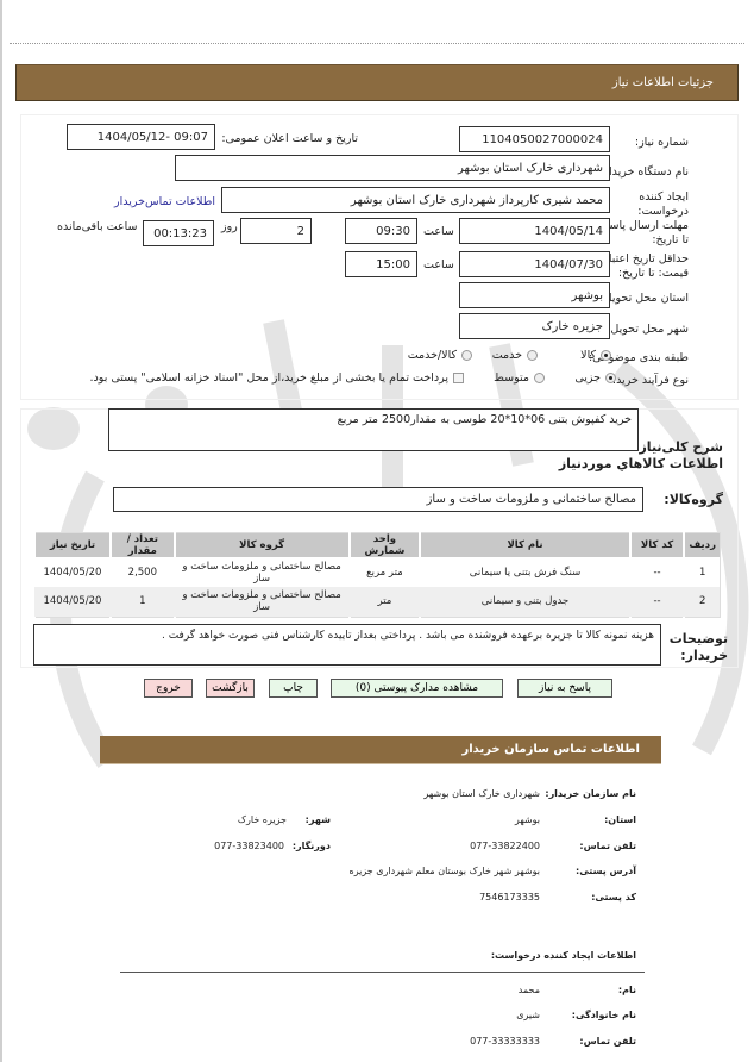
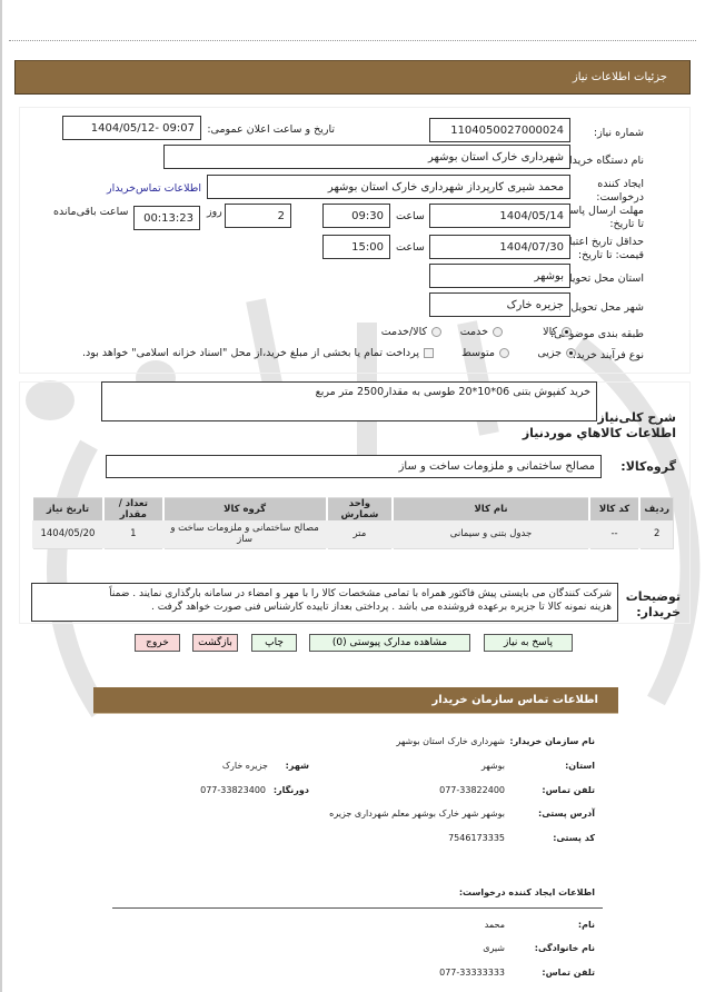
  جزئیات اطلاعات نیاز
  شماره نیاز:
  1104050027000024
  تاریخ و ساعت اعلان عمومی:
  1404/05/12- 09:07
  نام دستگاه خریدا
  شهرداری خارک استان بوشهر
  ایجاد کننده درخواست:
  محمد شیری کارپرداز شهرداری خارک استان بوشهر
  اطلاعات تماس‌خریدار
  مهلت ارسال پاس تا تاریخ:
  1404/05/14
  ساعت
  09:30
  2
  روز
  00:13:23
  ساعت باقی‌مانده
  حداقل تاریخ اعتبا قیمت: تا تاریخ:
  1404/07/30
  ساعت
  15:00
  استان محل تحوی
  بوشهر
  شهر محل تحویل
  جزیره خارک
  طبقه بندی موضوی:
  کالا
  خدمت
  کالا/خدمت
  نوع فرآیند خرید
  جزیی
  متوسط
- پرداخت تمام یا بخشی از مبلغ خرید،از محل "اسناد خزانه اسلامی" پستی بود.
+ پرداخت تمام یا بخشی از مبلغ خرید،از محل "اسناد خزانه اسلامی" خواهد بود.
  شرح کلی‌نیاز
  خرید کفپوش بتنی 06*10*20 طوسی به مقدار2500 متر مربع
  اطلاعات کالاهاي موردنیاز
  گروه‌کالا:
  مصالح ساختمانی و ملزومات ساخت و ساز
  ردیف	کد کالا	نام کالا	واحد شمارش	گروه کالا	تعداد / مقدار	تاریخ نیاز
- 1	--	سنگ فرش بتنی یا سیمانی	متر مربع	مصالح ساختمانی و ملزومات ساخت و ساز	2,500	1404/05/20
  2	--	جدول بتنی و سیمانی	متر	مصالح ساختمانی و ملزومات ساخت و ساز	1	1404/05/20
  توضیحات خریدار:
+ شرکت کنندگان می بایستی پیش فاکتور همراه با تمامی مشخصات کالا را با مهر و امضاء در سامانه بارگذاری نمایند . ضمناً
  هزینه نمونه کالا تا جزیره برعهده فروشنده می باشد . پرداختی بعداز تاییده کارشناس فنی صورت خواهد گرفت .
  پاسخ به نیاز
  مشاهده مدارک پیوستی (0)
  چاپ
  بازگشت
  خروج
  اطلاعات تماس سازمان خریدار
  نام سازمان خریدار:
  شهرداری خارک استان بوشهر
  استان:
  بوشهر
  شهر:
  جزیره خارک
  تلفن تماس:
  077-33822400
  دورنگار:
  077-33823400
  آدرس پستی:
- بوشهر شهر خارک بوستان معلم شهرداری جزیره
+ بوشهر شهر خارک بوشهر معلم شهرداری جزیره
  کد پستی:
  7546173335
  اطلاعات ایجاد کننده درخواست:
  نام:
  محمد
  نام خانوادگی:
  شیری
  تلفن تماس:
  077-33333333
